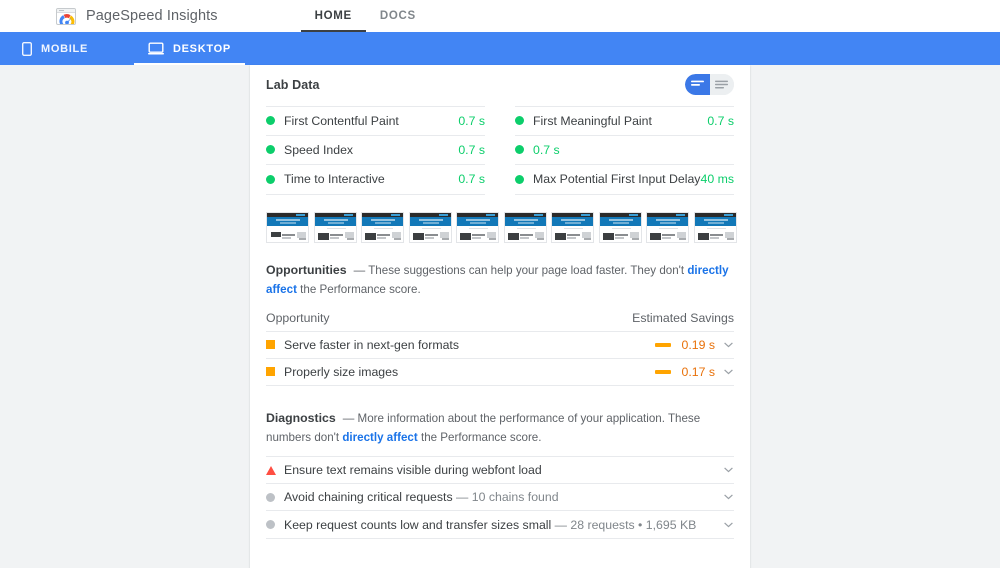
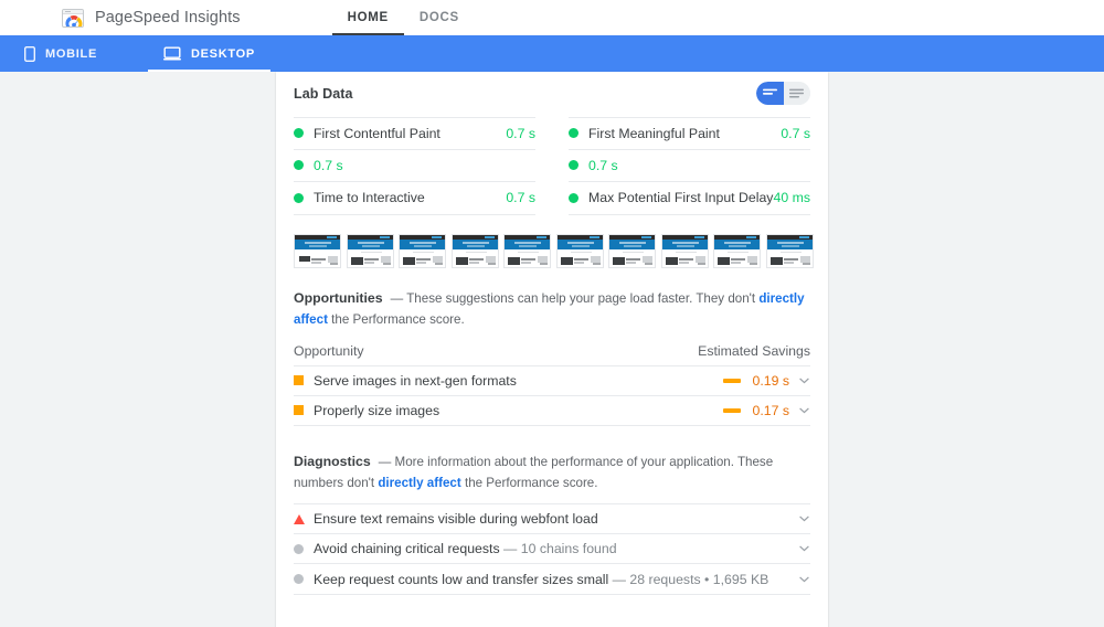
  PageSpeed Insights
  HOME
  DOCS
  MOBILE
  DESKTOP
  Lab Data
  First Contentful Paint
  0.7 s
  First Meaningful Paint
  0.7 s
- Speed Index
  0.7 s
  0.7 s
  Time to Interactive
  0.7 s
  Max Potential First Input Delay
  40 ms
  Opportunities — These suggestions can help your page load faster. They don't directly affect the Performance score.
  Opportunity
  Estimated Savings
- Serve faster in next-gen formats
+ Serve images in next-gen formats
  0.19 s
  Properly size images
  0.17 s
  Diagnostics — More information about the performance of your application. These numbers don't directly affect the Performance score.
  Ensure text remains visible during webfont load
  Avoid chaining critical requests — 10 chains found
  Keep request counts low and transfer sizes small — 28 requests • 1,695 KB
